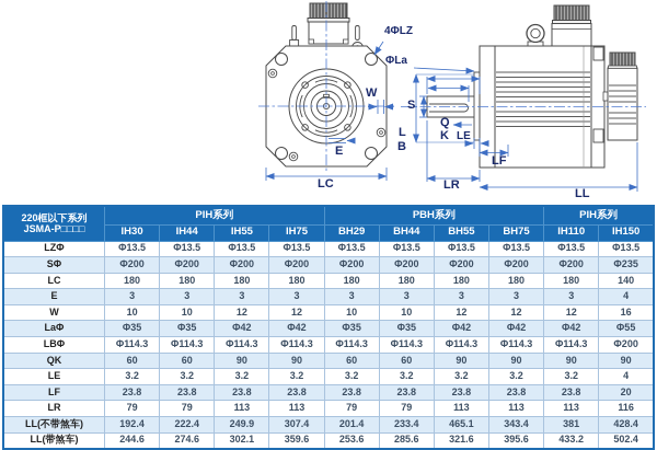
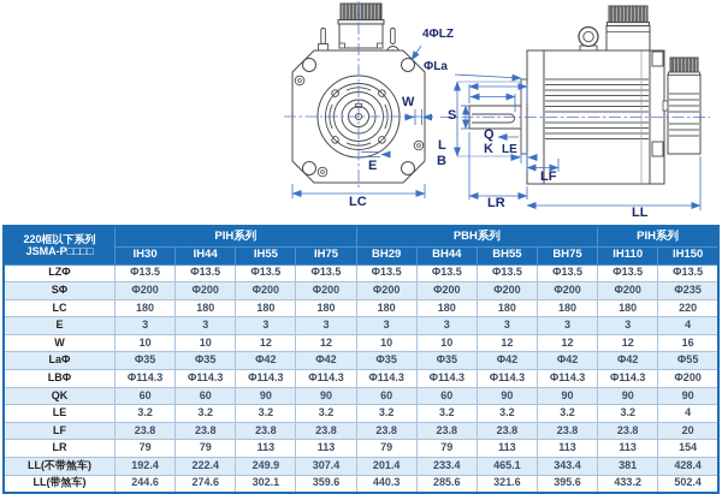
  4ΦLZ
  ΦLa
  W
  S
  Q
  K
  L
  B
  LE
  E
  LC
  LF
  LR
  LL
  220框以下系列JSMA-P□□□□	PIH系列	PBH系列	PIH系列
  IH30	IH44	IH55	IH75	BH29	BH44	BH55	BH75	IH110	IH150
  LZΦ	Φ13.5	Φ13.5	Φ13.5	Φ13.5	Φ13.5	Φ13.5	Φ13.5	Φ13.5	Φ13.5	Φ13.5
  SΦ	Φ200	Φ200	Φ200	Φ200	Φ200	Φ200	Φ200	Φ200	Φ200	Φ235
- LC	180	180	180	180	180	180	180	180	180	140
+ LC	180	180	180	180	180	180	180	180	180	220
  E	3	3	3	3	3	3	3	3	3	4
  W	10	10	12	12	10	10	12	12	12	16
  LaΦ	Φ35	Φ35	Φ42	Φ42	Φ35	Φ35	Φ42	Φ42	Φ42	Φ55
  LBΦ	Φ114.3	Φ114.3	Φ114.3	Φ114.3	Φ114.3	Φ114.3	Φ114.3	Φ114.3	Φ114.3	Φ200
  QK	60	60	90	90	60	60	90	90	90	90
  LE	3.2	3.2	3.2	3.2	3.2	3.2	3.2	3.2	3.2	4
  LF	23.8	23.8	23.8	23.8	23.8	23.8	23.8	23.8	23.8	20
- LR	79	79	113	113	79	79	113	113	113	116
+ LR	79	79	113	113	79	79	113	113	113	154
  LL(不带煞车)	192.4	222.4	249.9	307.4	201.4	233.4	465.1	343.4	381	428.4
- LL(带煞车)	244.6	274.6	302.1	359.6	253.6	285.6	321.6	395.6	433.2	502.4
+ LL(带煞车)	244.6	274.6	302.1	359.6	440.3	285.6	321.6	395.6	433.2	502.4
